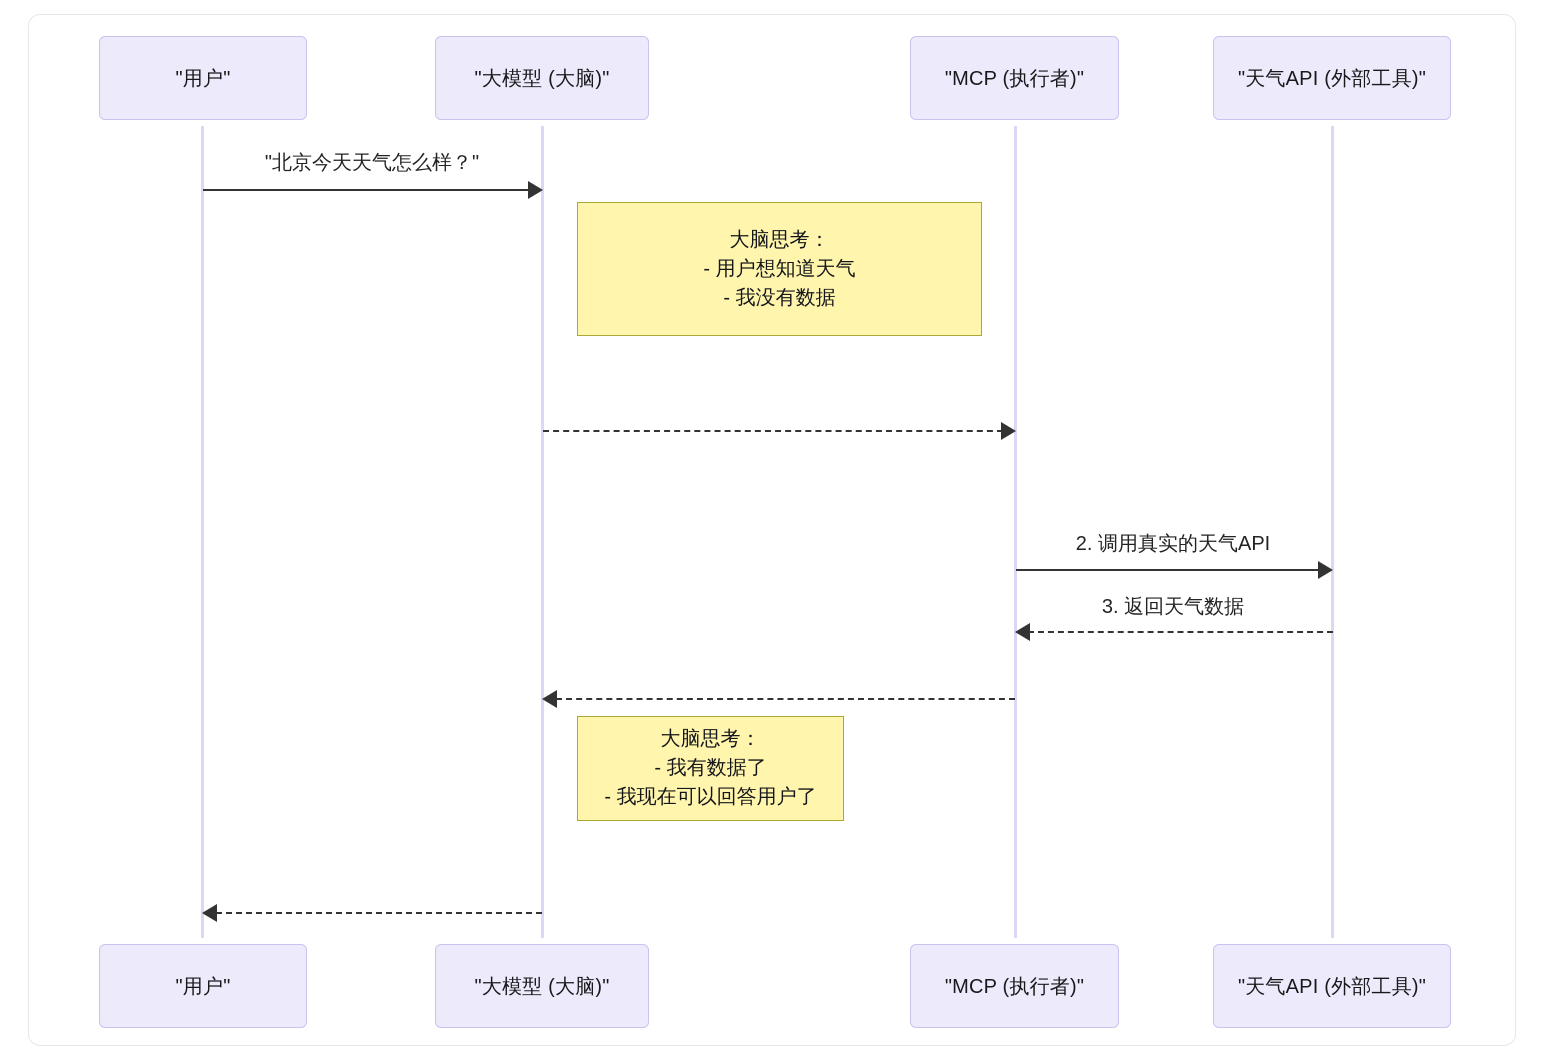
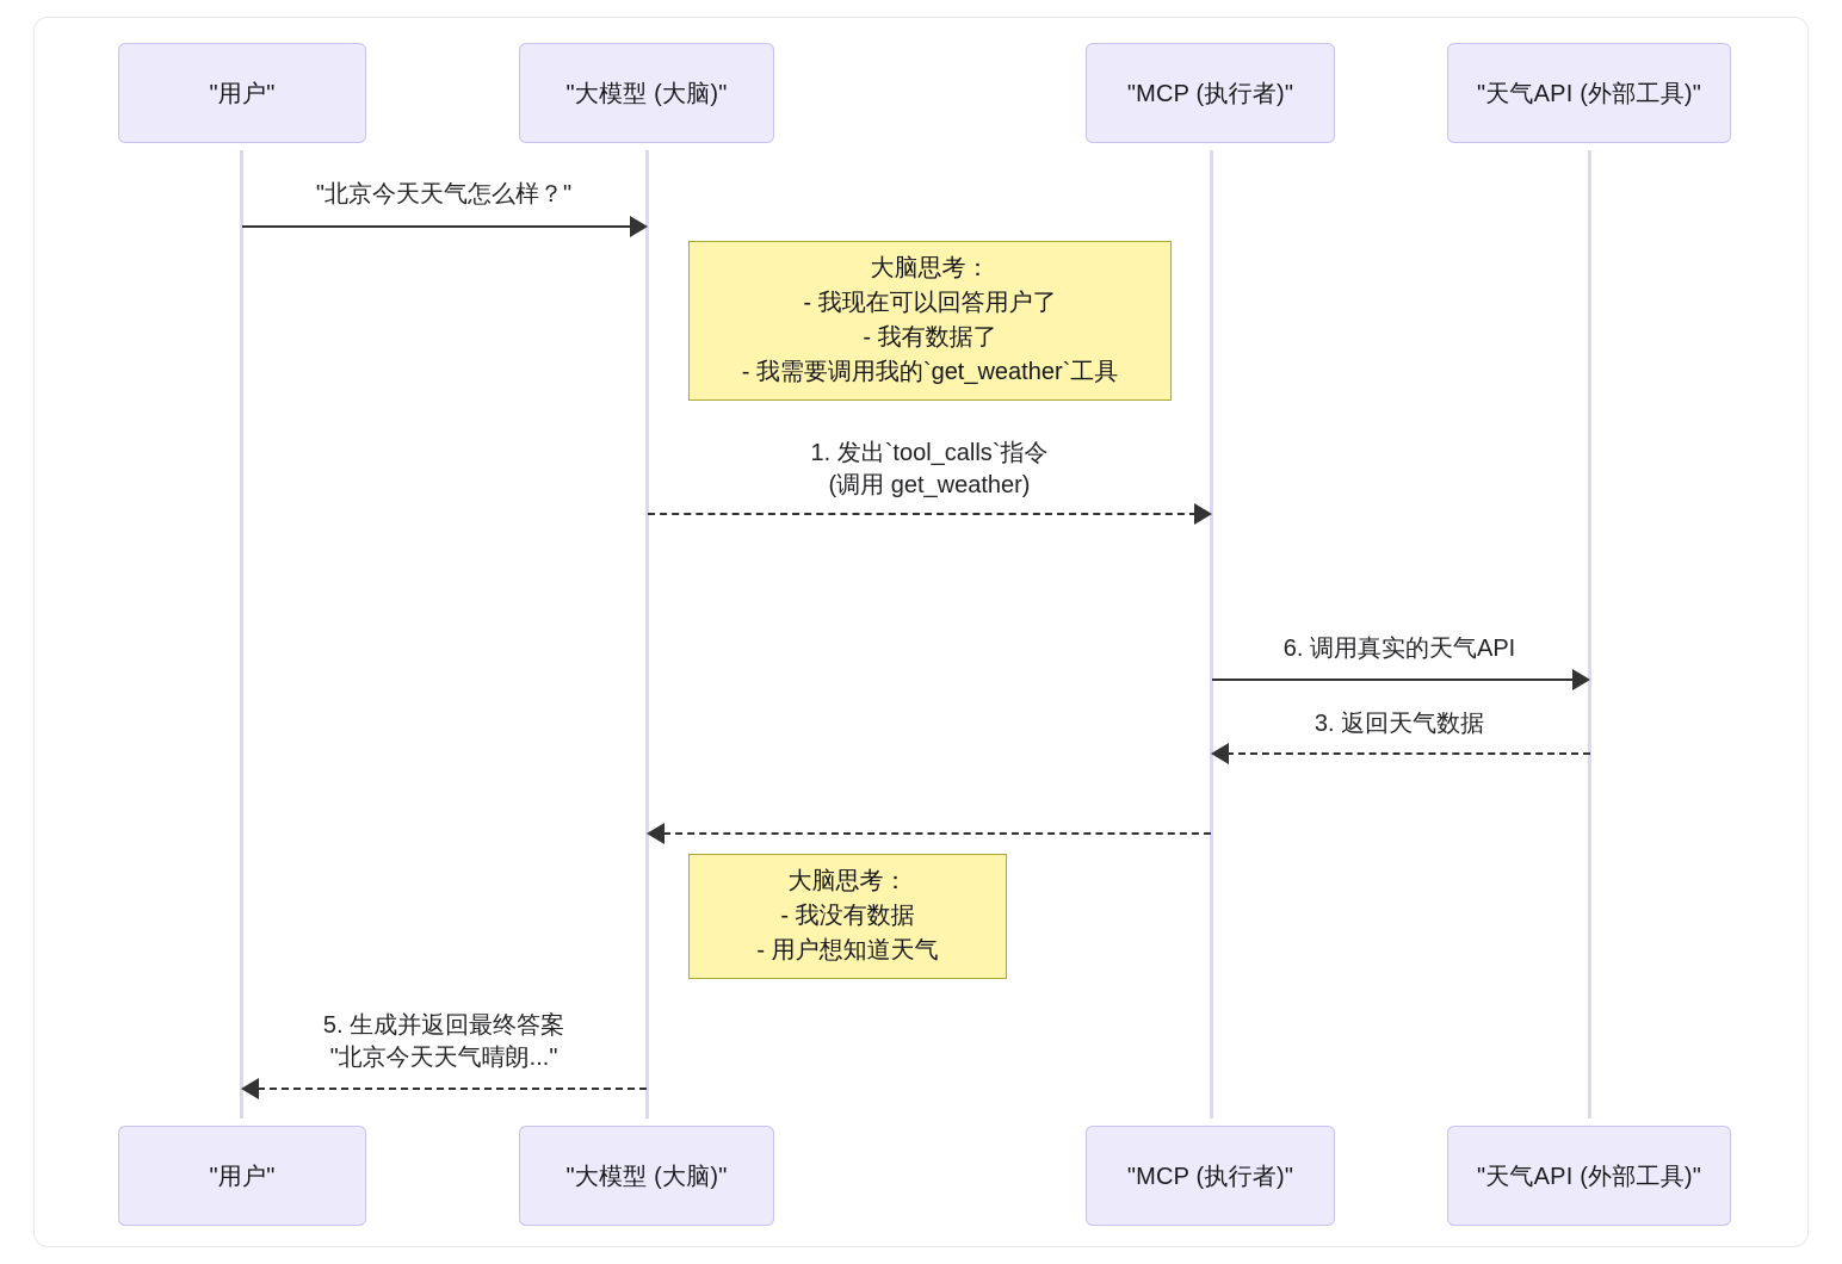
  "用户"
  "大模型 (大脑)"
  "MCP (执行者)"
  "天气API (外部工具)"
  "用户"
  "大模型 (大脑)"
  "MCP (执行者)"
  "天气API (外部工具)"
  "北京今天天气怎么样？"
  大脑思考：
- - 用户想知道天气
+ - 我现在可以回答用户了
- - 我没有数据
+ - 我有数据了
+ - 我需要调用我的`get_weather`工具
+ 1. 发出`tool_calls`指令
+ (调用 get_weather)
- 2. 调用真实的天气API
+ 6. 调用真实的天气API
  3. 返回天气数据
  大脑思考：
- - 我有数据了
+ - 我没有数据
- - 我现在可以回答用户了
+ - 用户想知道天气
+ 5. 生成并返回最终答案
+ "北京今天天气晴朗..."
